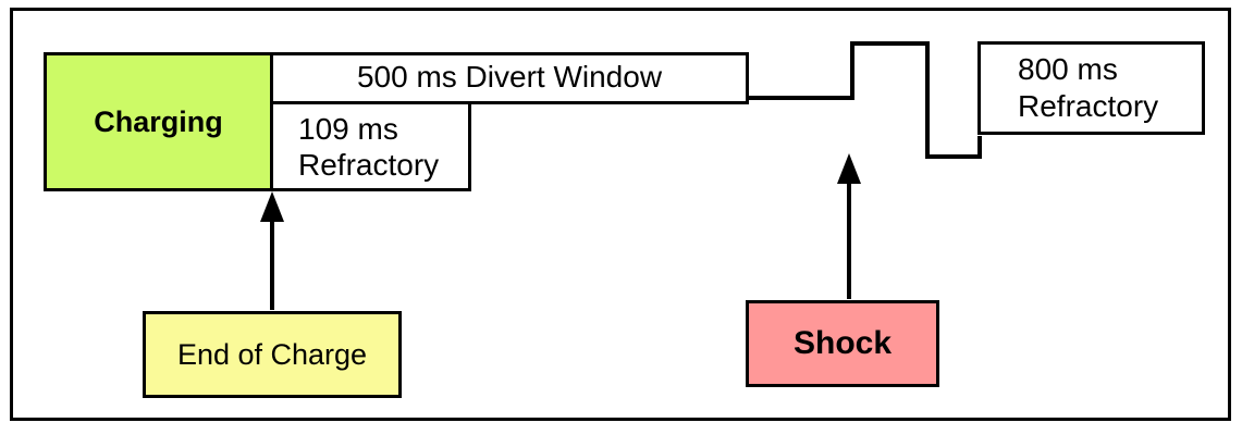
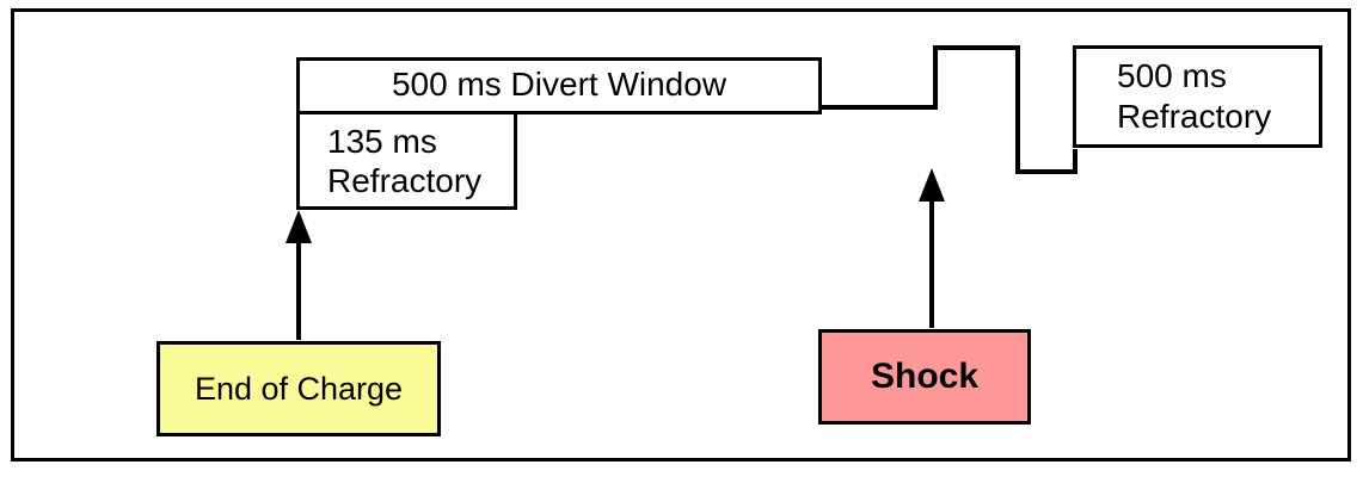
- Charging
  500 ms Divert Window
- 109 ms
+ 135 ms
  Refractory
- 800 ms
+ 500 ms
  Refractory
  End of Charge
  Shock
